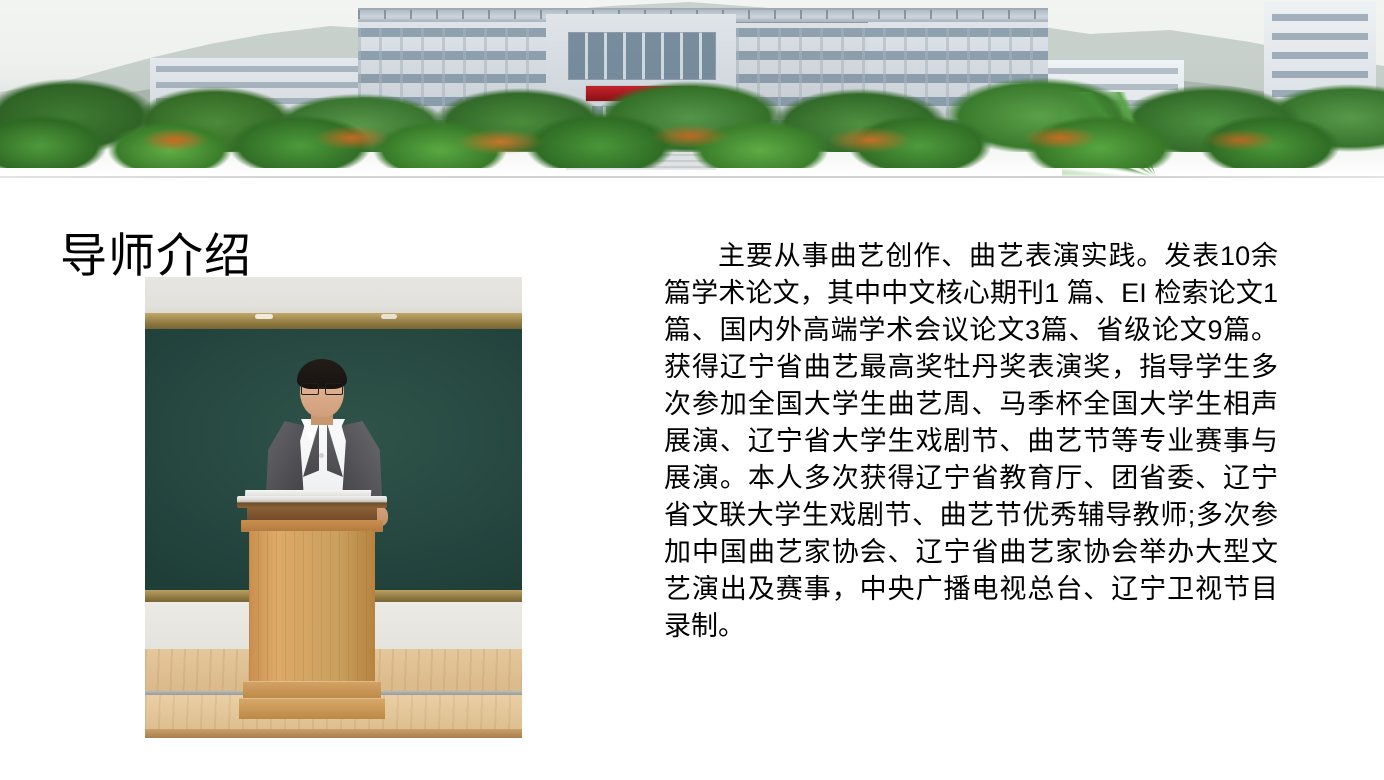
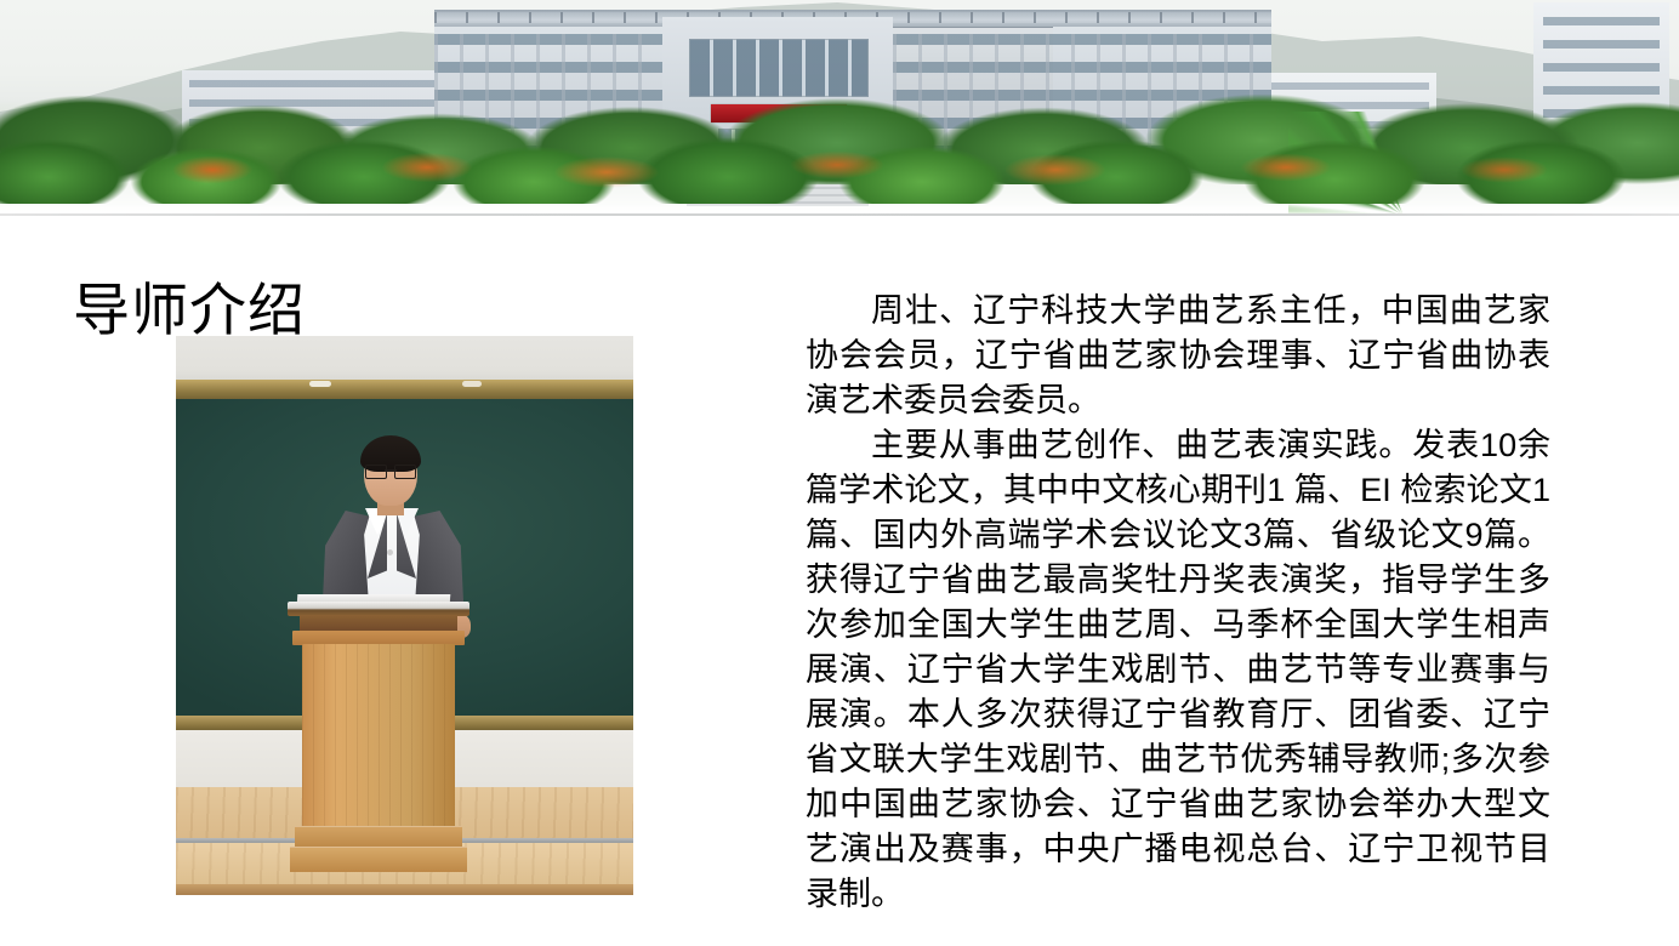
  导师介绍
+ 周壮、辽宁科技大学曲艺系主任，中国曲艺家协会会员，辽宁省曲艺家协会理事、辽宁省曲协表演艺术委员会委员。
  主要从事曲艺创作、曲艺表演实践。发表10余篇学术论文，其中中文核心期刊1 篇、EI 检索论文1篇、国内外高端学术会议论文3篇、省级论文9篇。获得辽宁省曲艺最高奖牡丹奖表演奖，指导学生多次参加全国大学生曲艺周、马季杯全国大学生相声展演、辽宁省大学生戏剧节、曲艺节等专业赛事与展演。本人多次获得辽宁省教育厅、团省委、辽宁省文联大学生戏剧节、曲艺节优秀辅导教师;多次参加中国曲艺家协会、辽宁省曲艺家协会举办大型文艺演出及赛事，中央广播电视总台、辽宁卫视节目录制。
